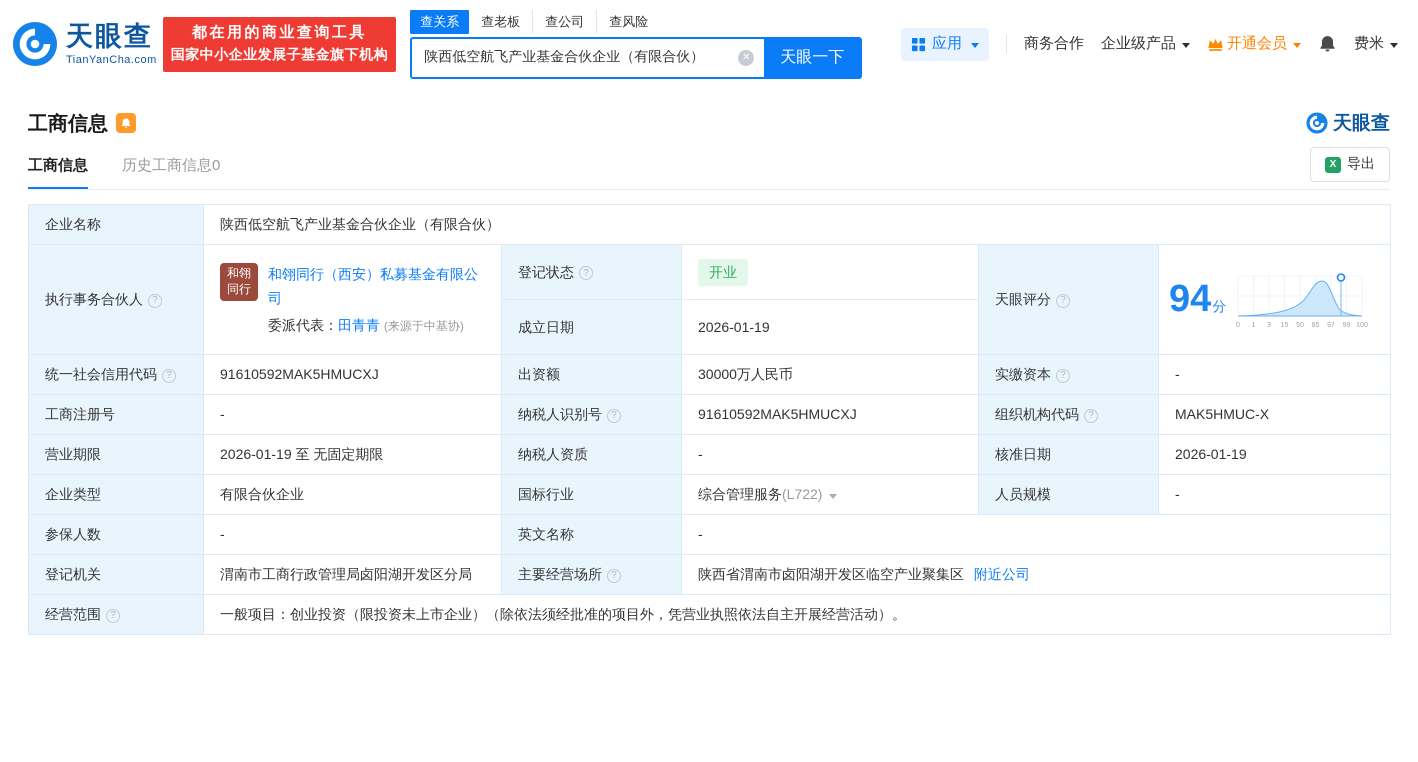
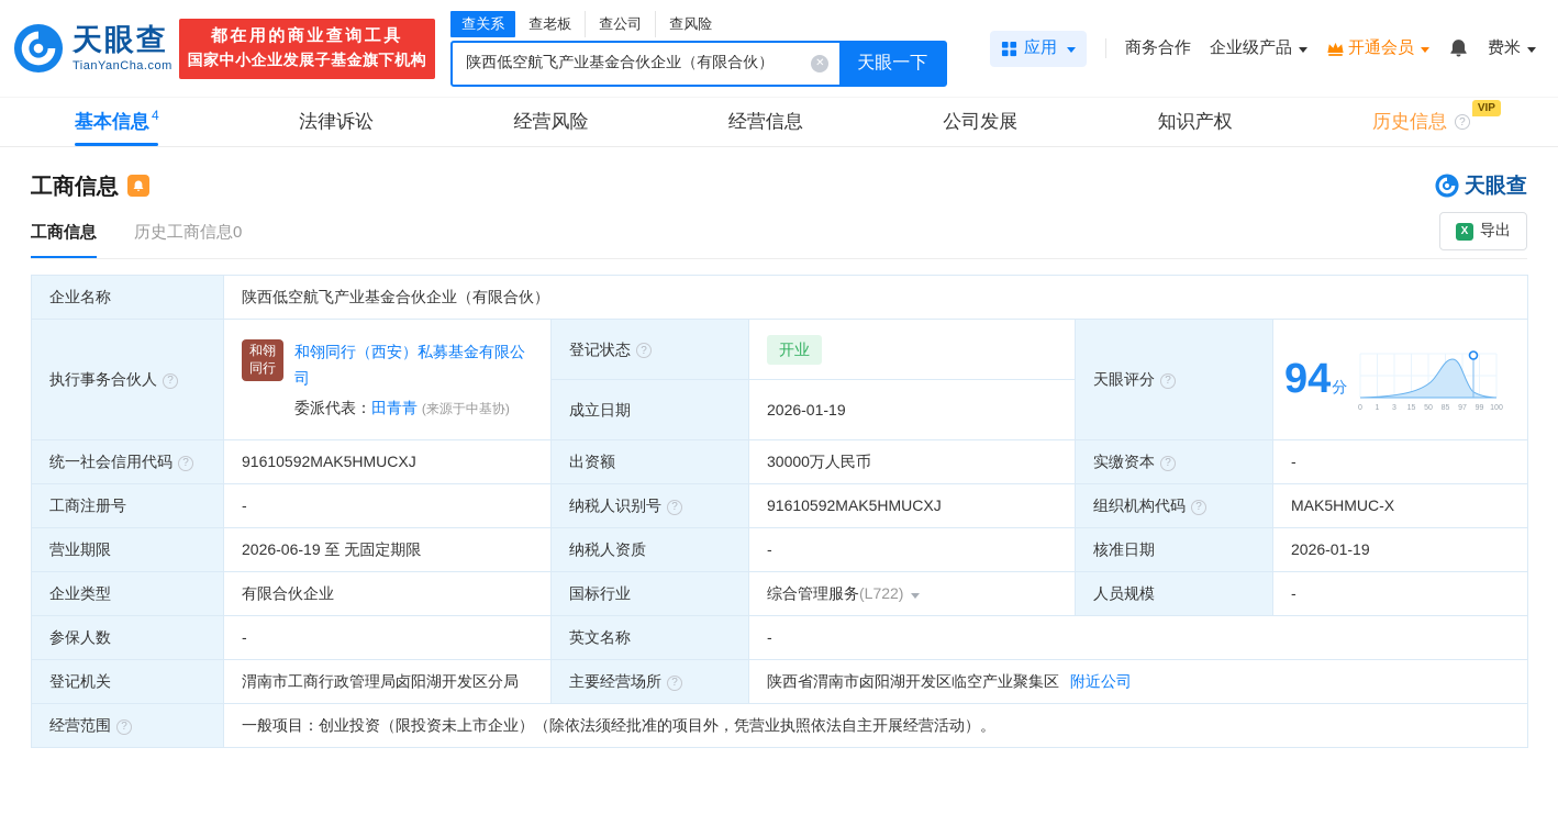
  天眼查
  TianYanCha.com
  都在用的商业查询工具
  国家中小企业发展子基金旗下机构
  查关系
  查老板
  查公司
  查风险
  陕西低空航飞产业基金合伙企业（有限合伙）
  天眼一下
  应用
  商务合作
  企业级产品
  开通会员
  费米
+ 基本信息
+ 4
+ 法律诉讼
+ 经营风险
+ 经营信息
+ 公司发展
+ 知识产权
+ 历史信息
+ VIP
  工商信息
  天眼查
  工商信息
  历史工商信息0
  导出
  企业名称	陕西低空航飞产业基金合伙企业（有限合伙）
  执行事务合伙人	和翎 同行 和翎同行（西安）私募基金有限公司 委派代表：田青青 (来源于中基协)	登记状态	开业	天眼评分	94分
  成立日期	2026-01-19
  统一社会信用代码	91610592MAK5HMUCXJ	出资额	30000万人民币	实缴资本	-
  工商注册号	-	纳税人识别号	91610592MAK5HMUCXJ	组织机构代码	MAK5HMUC-X
- 营业期限	2026-01-19 至 无固定期限	纳税人资质	-	核准日期	2026-01-19
+ 营业期限	2026-06-19 至 无固定期限	纳税人资质	-	核准日期	2026-01-19
  企业类型	有限合伙企业	国标行业	综合管理服务(L722)	人员规模	-
  参保人数	-	英文名称	-
  登记机关	渭南市工商行政管理局卤阳湖开发区分局	主要经营场所	陕西省渭南市卤阳湖开发区临空产业聚集区 附近公司
  经营范围	一般项目：创业投资（限投资未上市企业）（除依法须经批准的项目外，凭营业执照依法自主开展经营活动）。
